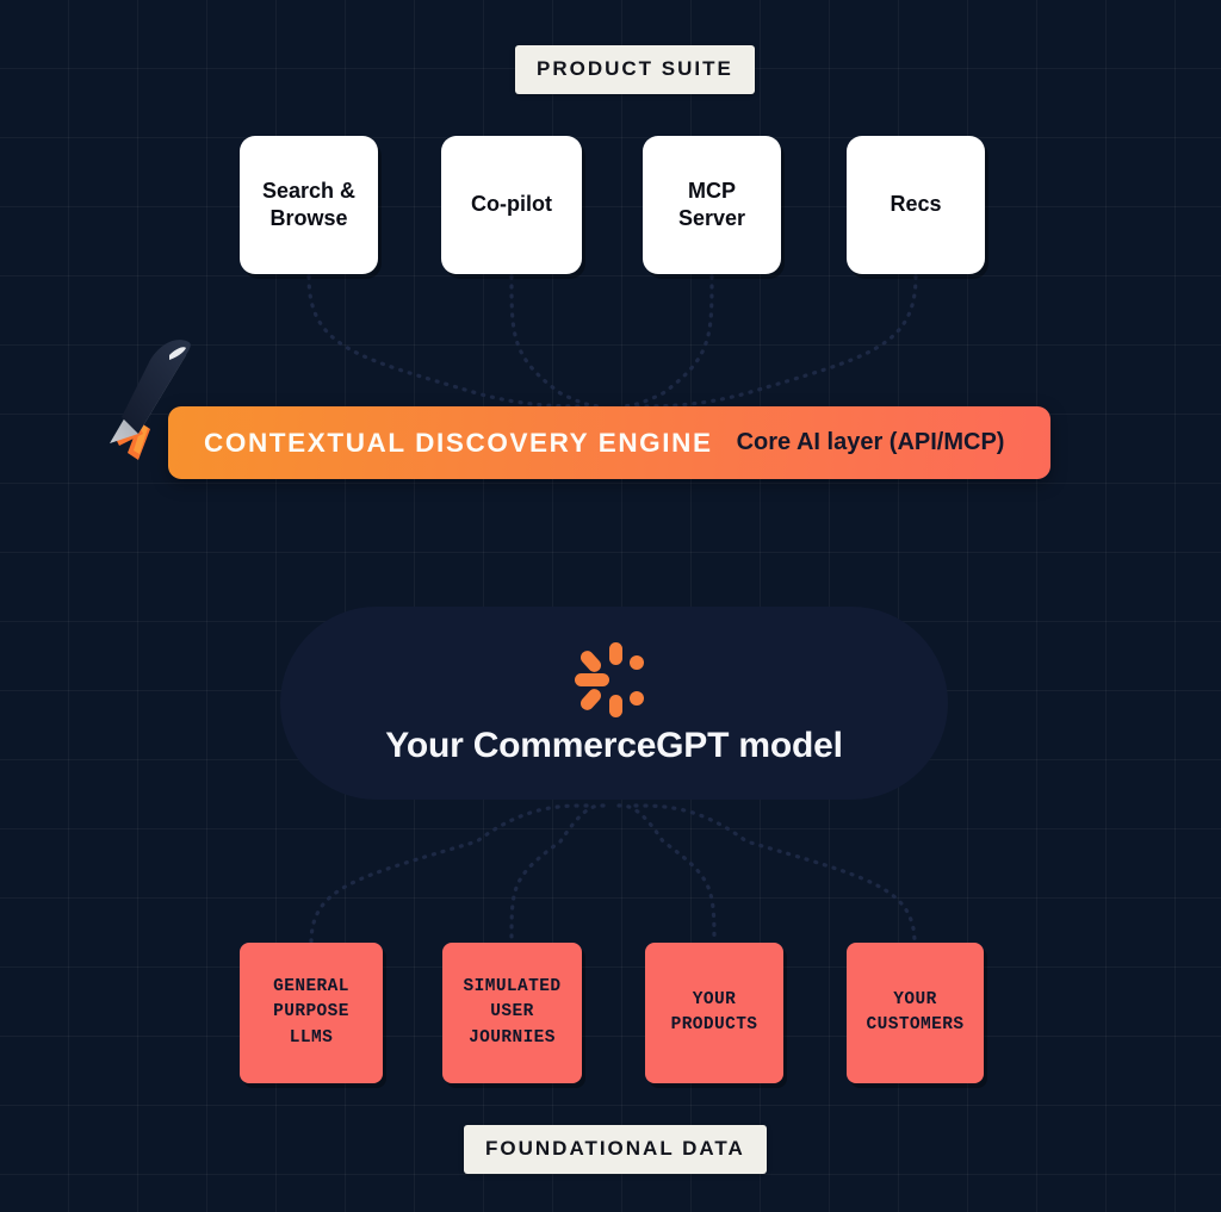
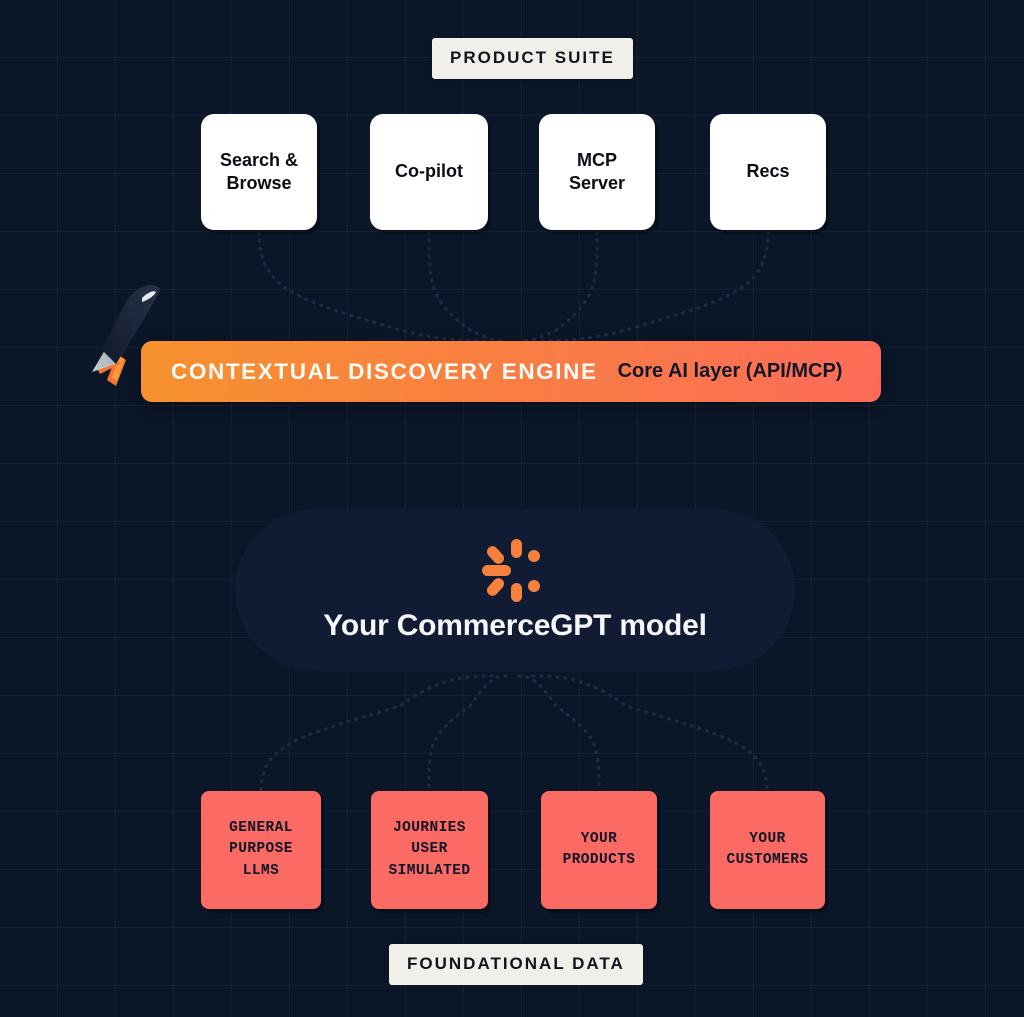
  PRODUCT SUITE
  Search &
  Browse
  Co-pilot
  MCP
  Server
  Recs
  CONTEXTUAL DISCOVERY ENGINE
  Core AI layer (API/MCP)
  Your CommerceGPT model
  GENERAL
  PURPOSE
  LLMS
- SIMULATED
+ JOURNIES
  USER
- JOURNIES
+ SIMULATED
  YOUR
  PRODUCTS
  YOUR
  CUSTOMERS
  FOUNDATIONAL DATA
